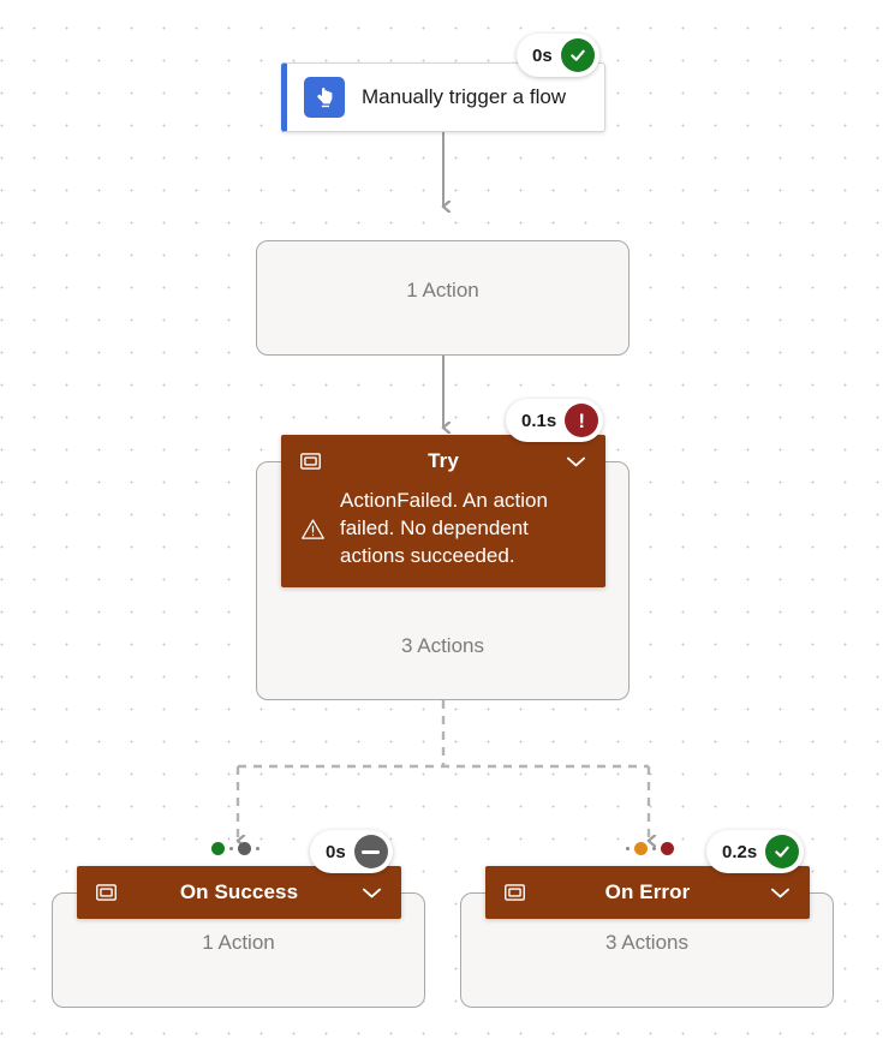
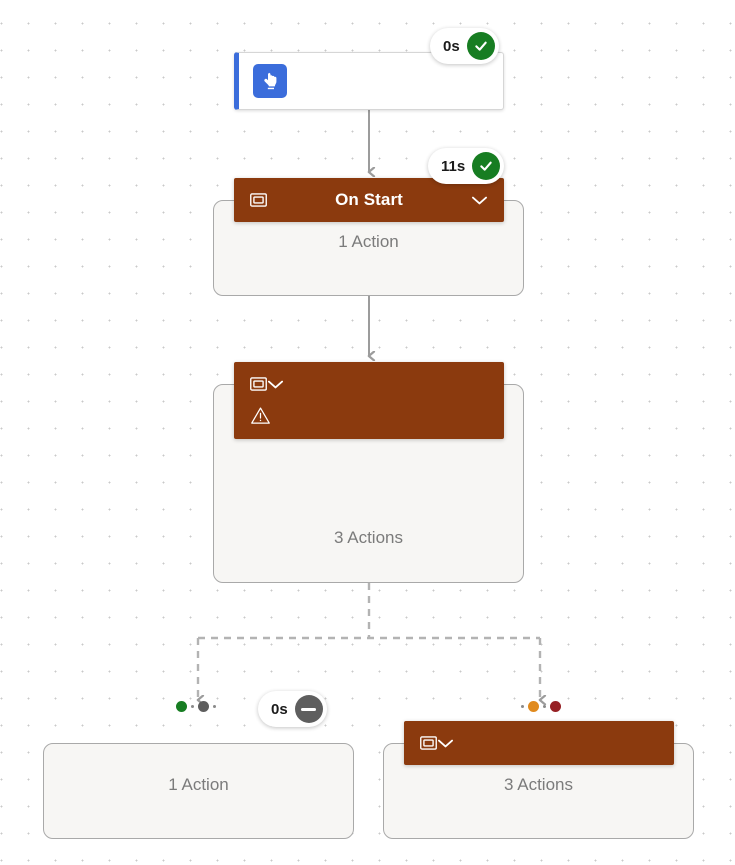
- Manually trigger a flow
  0s
  1 Action
+ On Start
+ 11s
  3 Actions
- Try
- ActionFailed. An action failed. No dependent actions succeeded.
- 0.1s
- !
  1 Action
- On Success
  0s
  3 Actions
- On Error
- 0.2s
